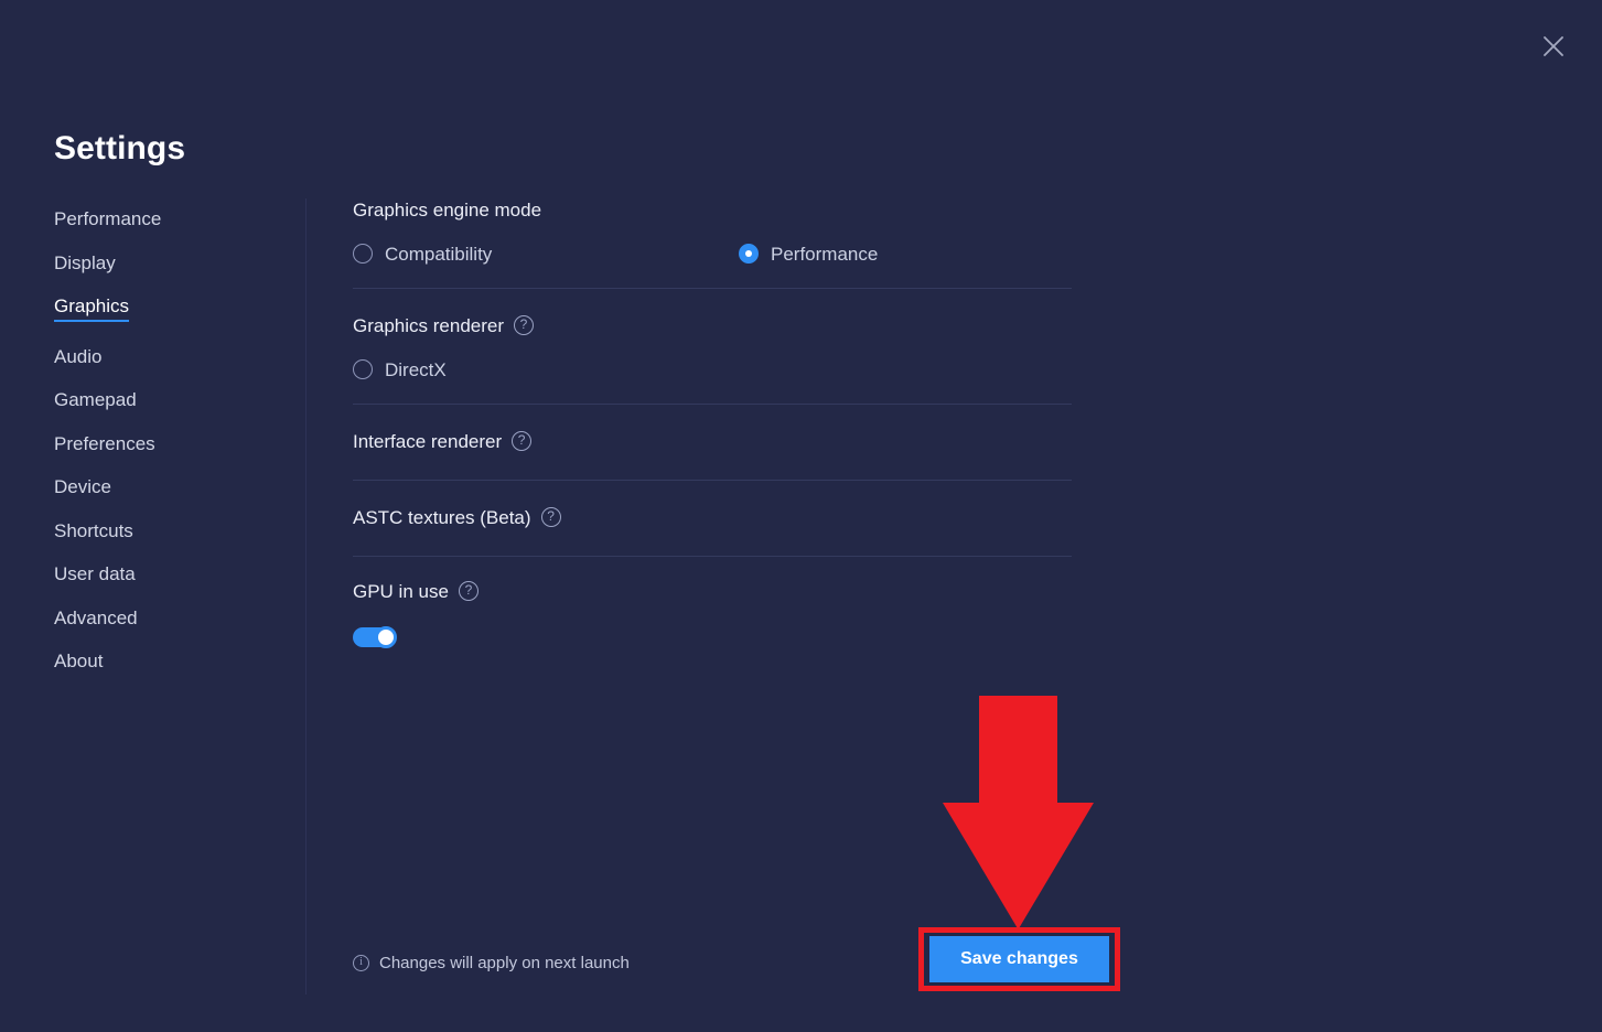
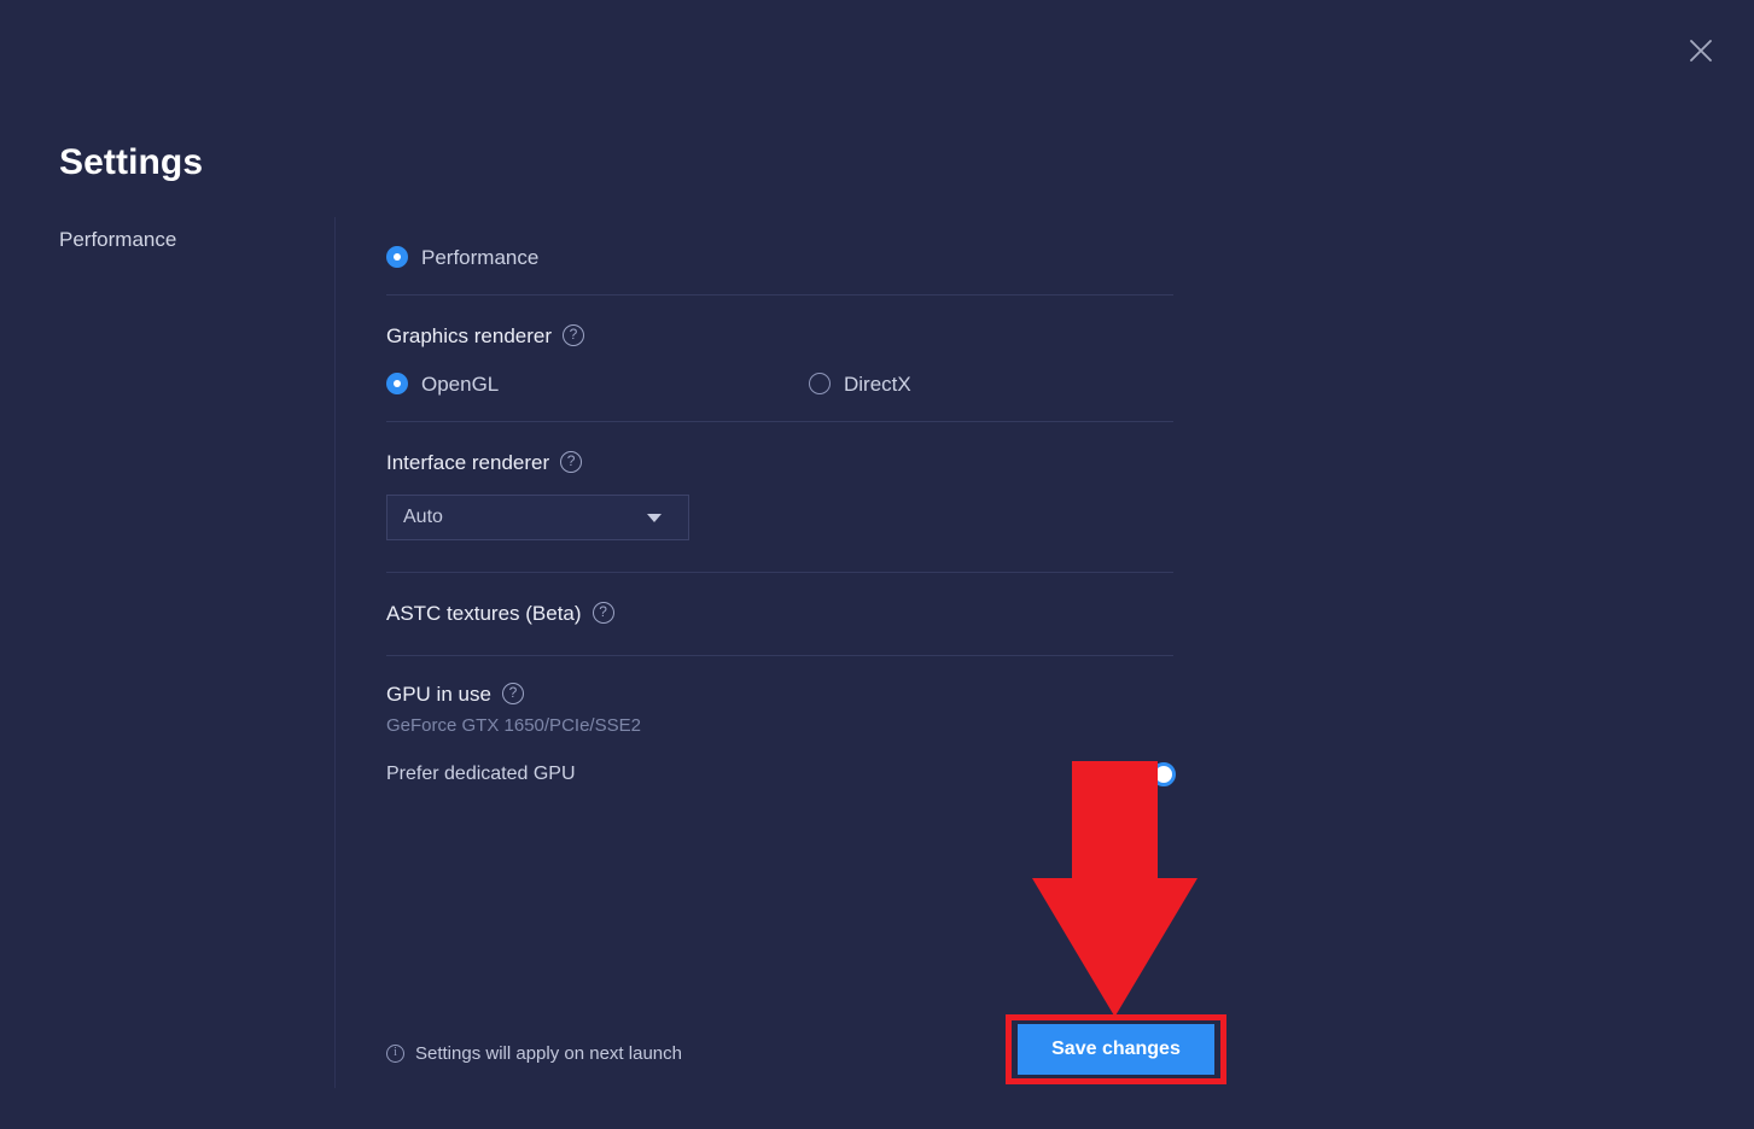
  Settings
  Performance
- Display
- Graphics
- Audio
- Gamepad
- Preferences
- Device
- Shortcuts
- User data
- Advanced
- About
- Graphics engine mode
- Compatibility
  Performance
  Graphics renderer
  ?
+ OpenGL
  DirectX
  Interface renderer
  ?
+ Auto
  ASTC textures (Beta)
  ?
  GPU in use
  ?
+ GeForce GTX 1650/PCIe/SSE2
+ Prefer dedicated GPU
  i
- Changes will apply on next launch
+ Settings will apply on next launch
  Save changes
